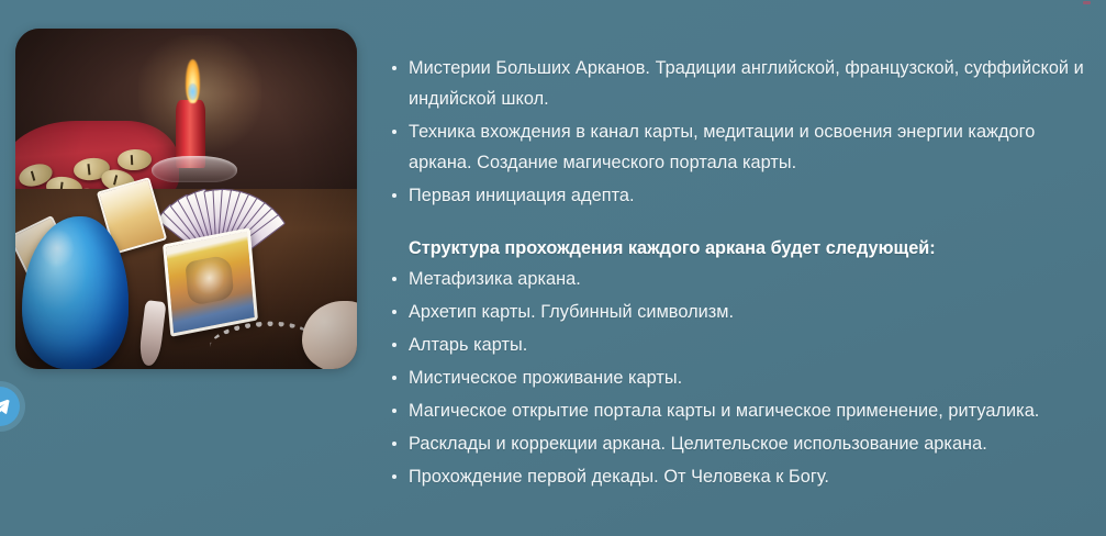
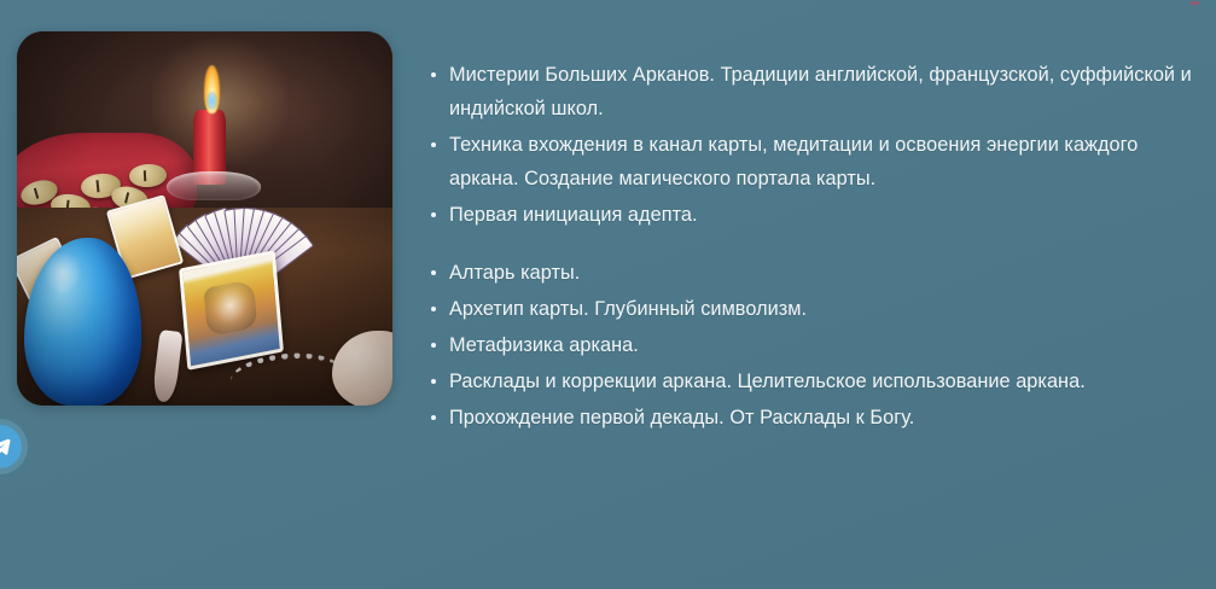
  Мистерии Больших Арканов. Традиции английской, французской, суффийской и индийской школ.
  Техника вхождения в канал карты, медитации и освоения энергии каждого аркана. Создание магического портала карты.
  Первая инициация адепта.
- Структура прохождения каждого аркана будет следующей:
- Метафизика аркана.
+ Алтарь карты.
  Архетип карты. Глубинный символизм.
- Алтарь карты.
+ Метафизика аркана.
- Мистическое проживание карты.
- Магическое открытие портала карты и магическое применение, ритуалика.
  Расклады и коррекции аркана. Целительское использование аркана.
- Прохождение первой декады. От Человека к Богу.
+ Прохождение первой декады. От Расклады к Богу.
